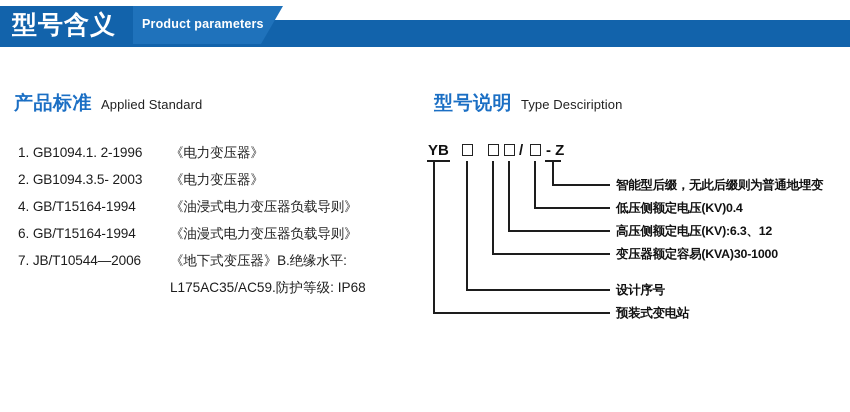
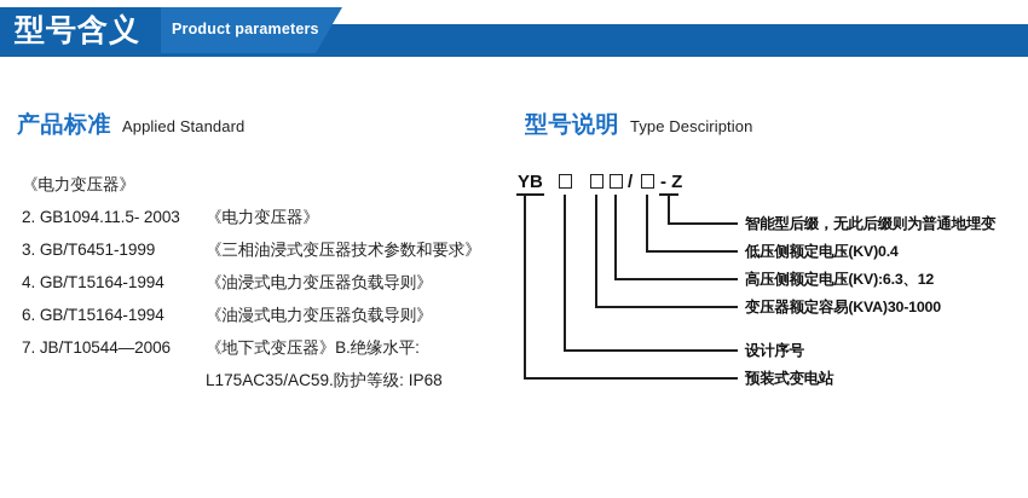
  型号含义
  Product parameters
  产品标准 Applied Standard
- 1. GB1094.1. 2-1996
  《电力变压器》
- 2. GB1094.3.5- 2003
+ 2. GB1094.11.5- 2003
  《电力变压器》
+ 3. GB/T6451-1999
+ 《三相油浸式变压器技术参数和要求》
  4. GB/T15164-1994
  《油浸式电力变压器负载导则》
  6. GB/T15164-1994
  《油漫式电力变压器负载导则》
  7. JB/T10544—2006
  《地下式变压器》B.绝缘水平:
  L175AC35/AC59.防护等级: IP68
  型号说明 Type Desciription
  YB
  /
  - Z
  智能型后缀，无此后缀则为普通地埋变
  低压侧额定电压(KV)0.4
  高压侧额定电压(KV):6.3、12
  变压器额定容易(KVA)30-1000
  设计序号
  预装式变电站
